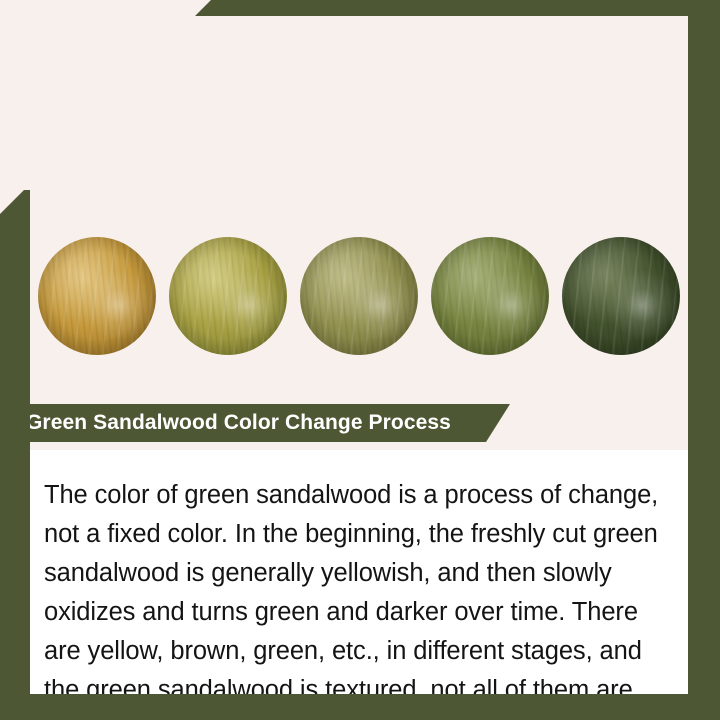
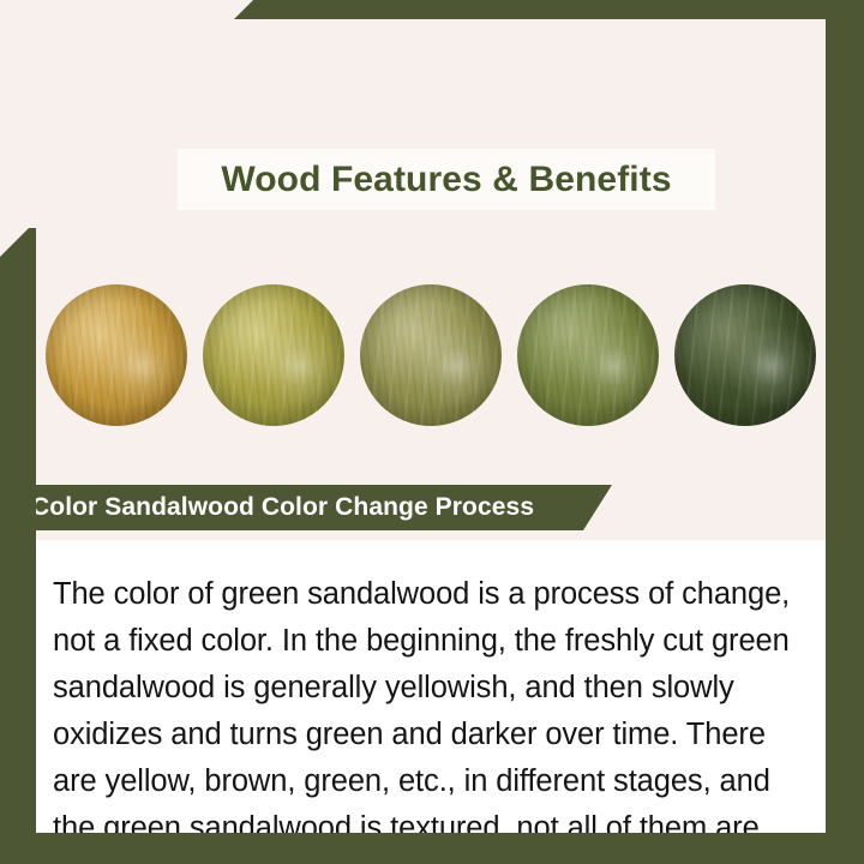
+ Wood Features & Benefits
- Green Sandalwood Color Change Process
+ Color Sandalwood Color Change Process
  The color of green sandalwood is a process of change, not a fixed color. In the beginning, the freshly cut green sandalwood is generally yellowish, and then slowly oxidizes and turns green and darker over time. There are yellow, brown, green, etc., in different stages, and the green sandalwood is textured, not all of them are
